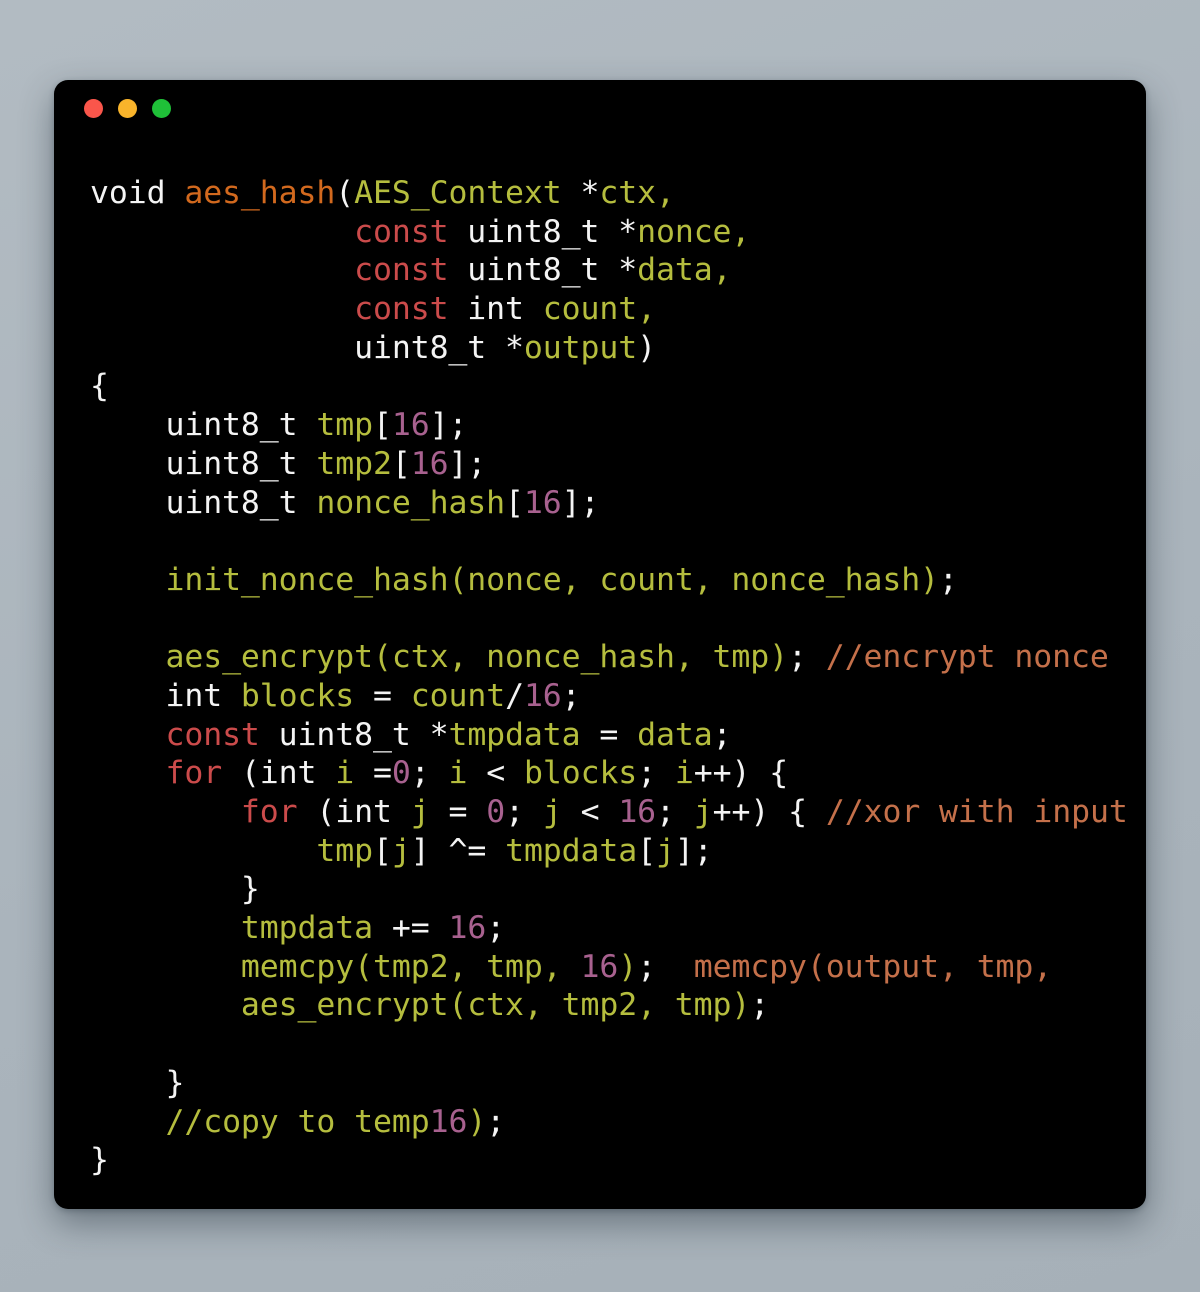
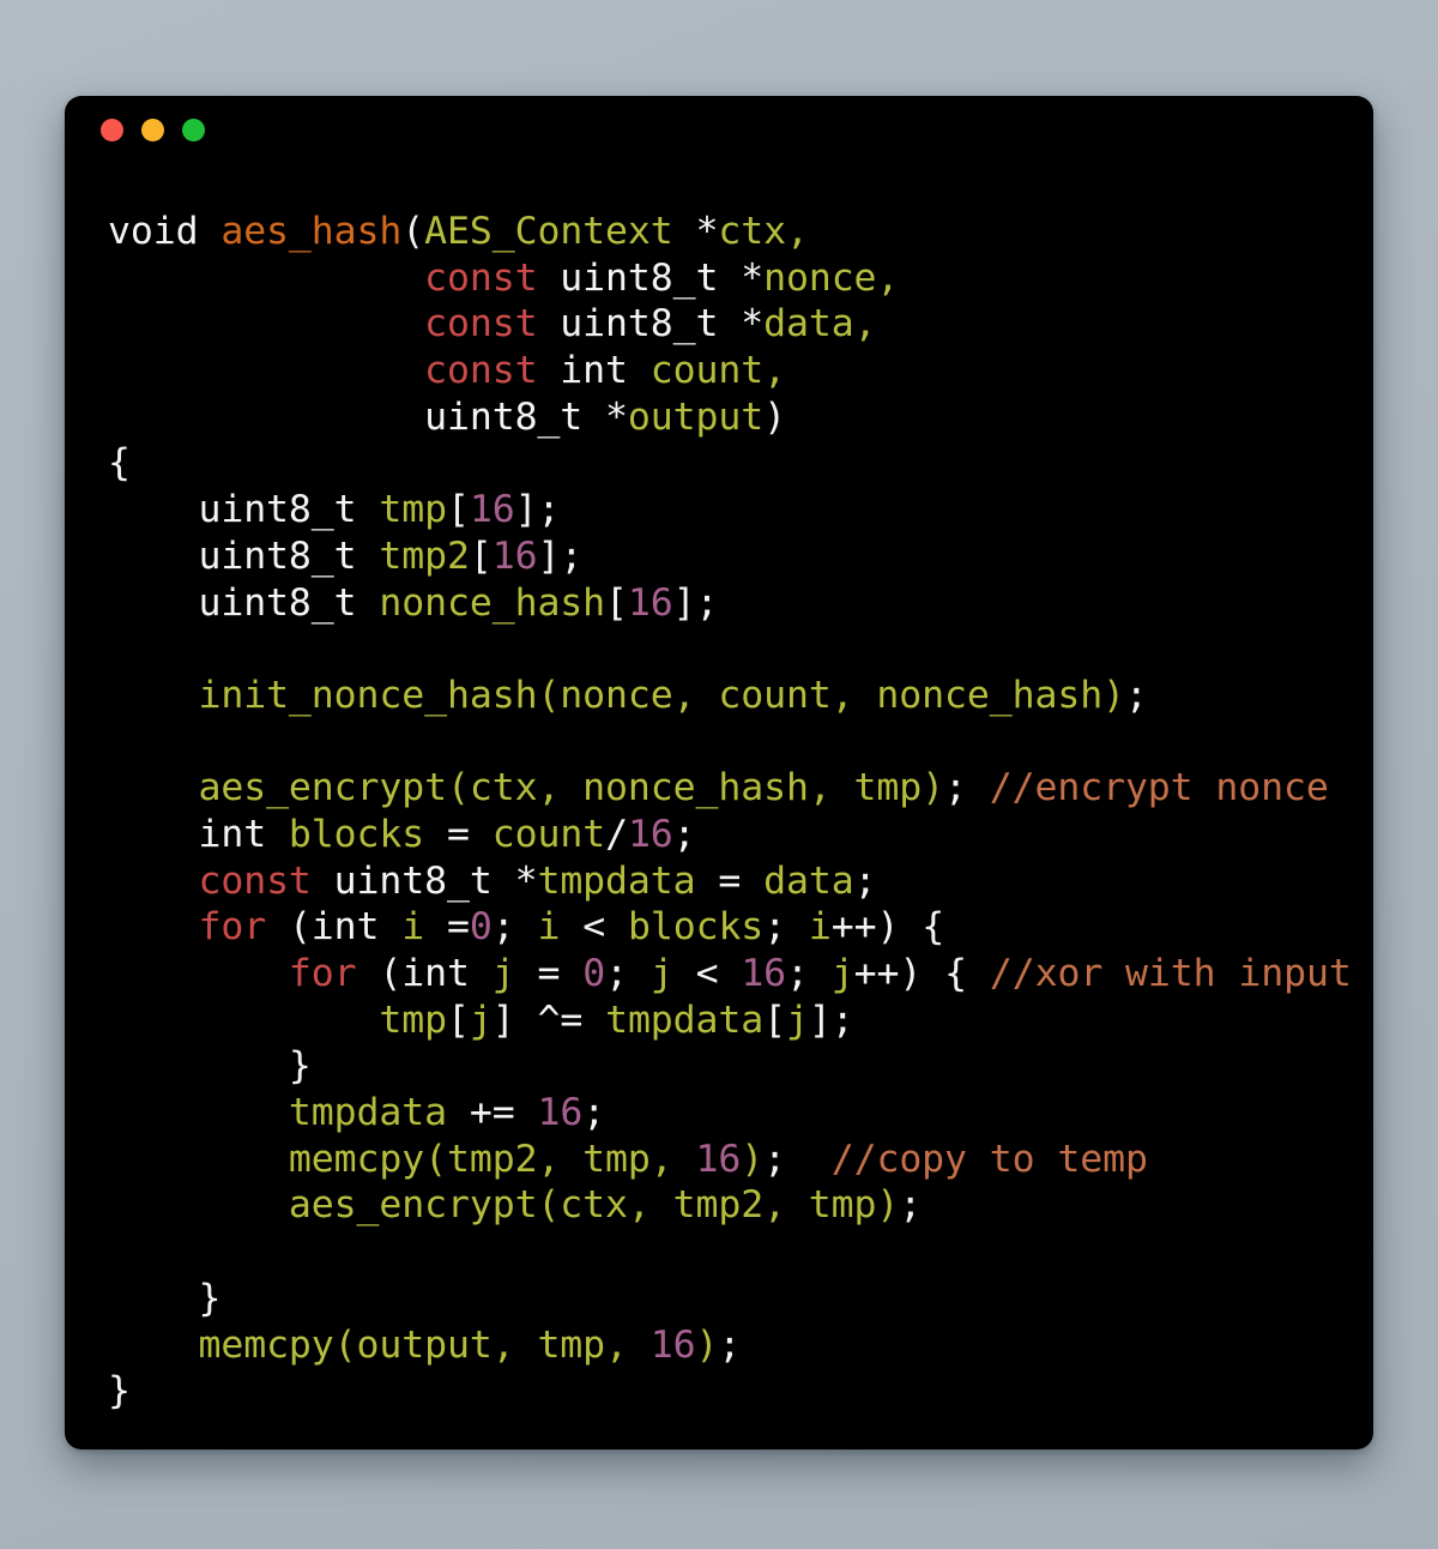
  void aes_hash(AES_Context *ctx,
  const uint8_t *nonce,
  const uint8_t *data,
  const int count,
  uint8_t *output)
  {
  uint8_t tmp[16];
  uint8_t tmp2[16];
  uint8_t nonce_hash[16];
  init_nonce_hash(nonce, count, nonce_hash);
  aes_encrypt(ctx, nonce_hash, tmp); //encrypt nonce
  int blocks = count/16;
  const uint8_t *tmpdata = data;
  for (int i =0; i < blocks; i++) {
  for (int j = 0; j < 16; j++) { //xor with input
  tmp[j] ^= tmpdata[j];
  }
  tmpdata += 16;
- memcpy(tmp2, tmp, 16); memcpy(output, tmp,
+ memcpy(tmp2, tmp, 16); //copy to temp
  aes_encrypt(ctx, tmp2, tmp);
  }
- //copy to temp16);
+ memcpy(output, tmp, 16);
  }
